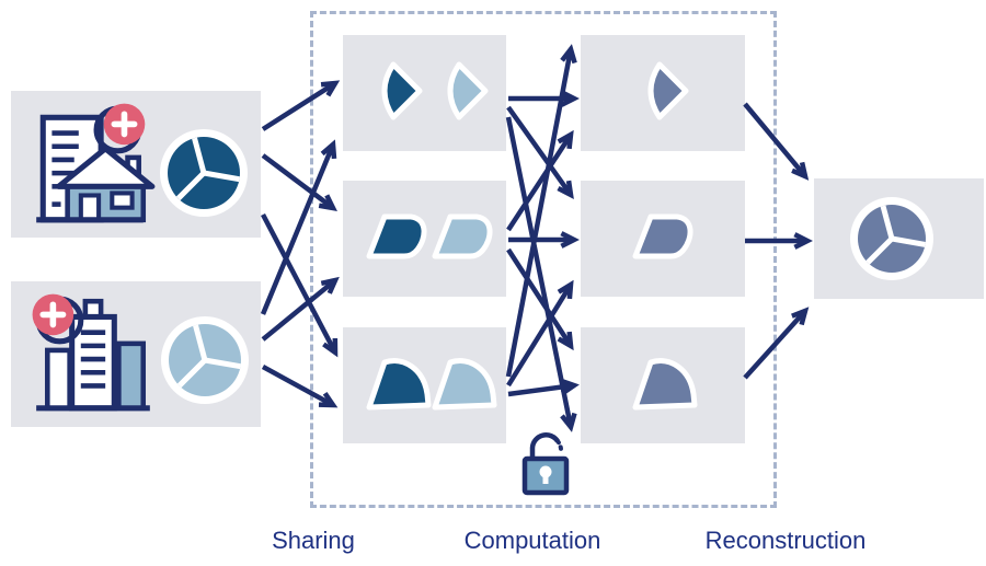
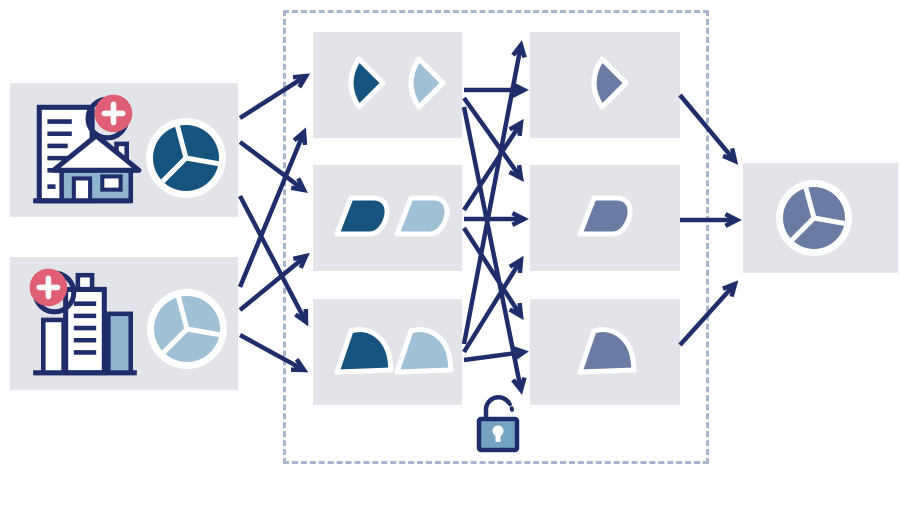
- Sharing
- Computation
- Reconstruction
